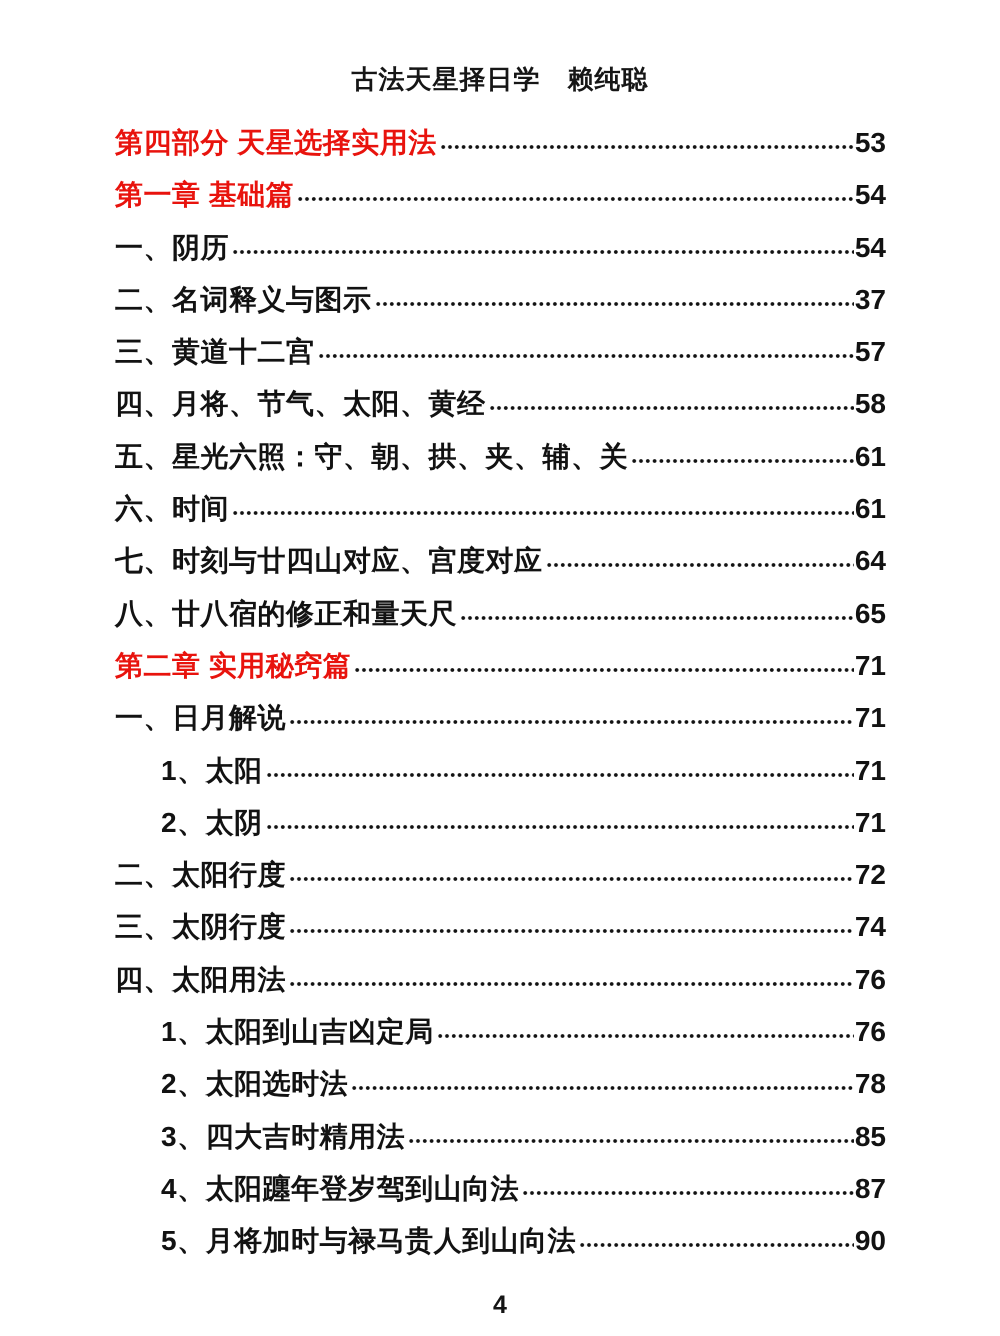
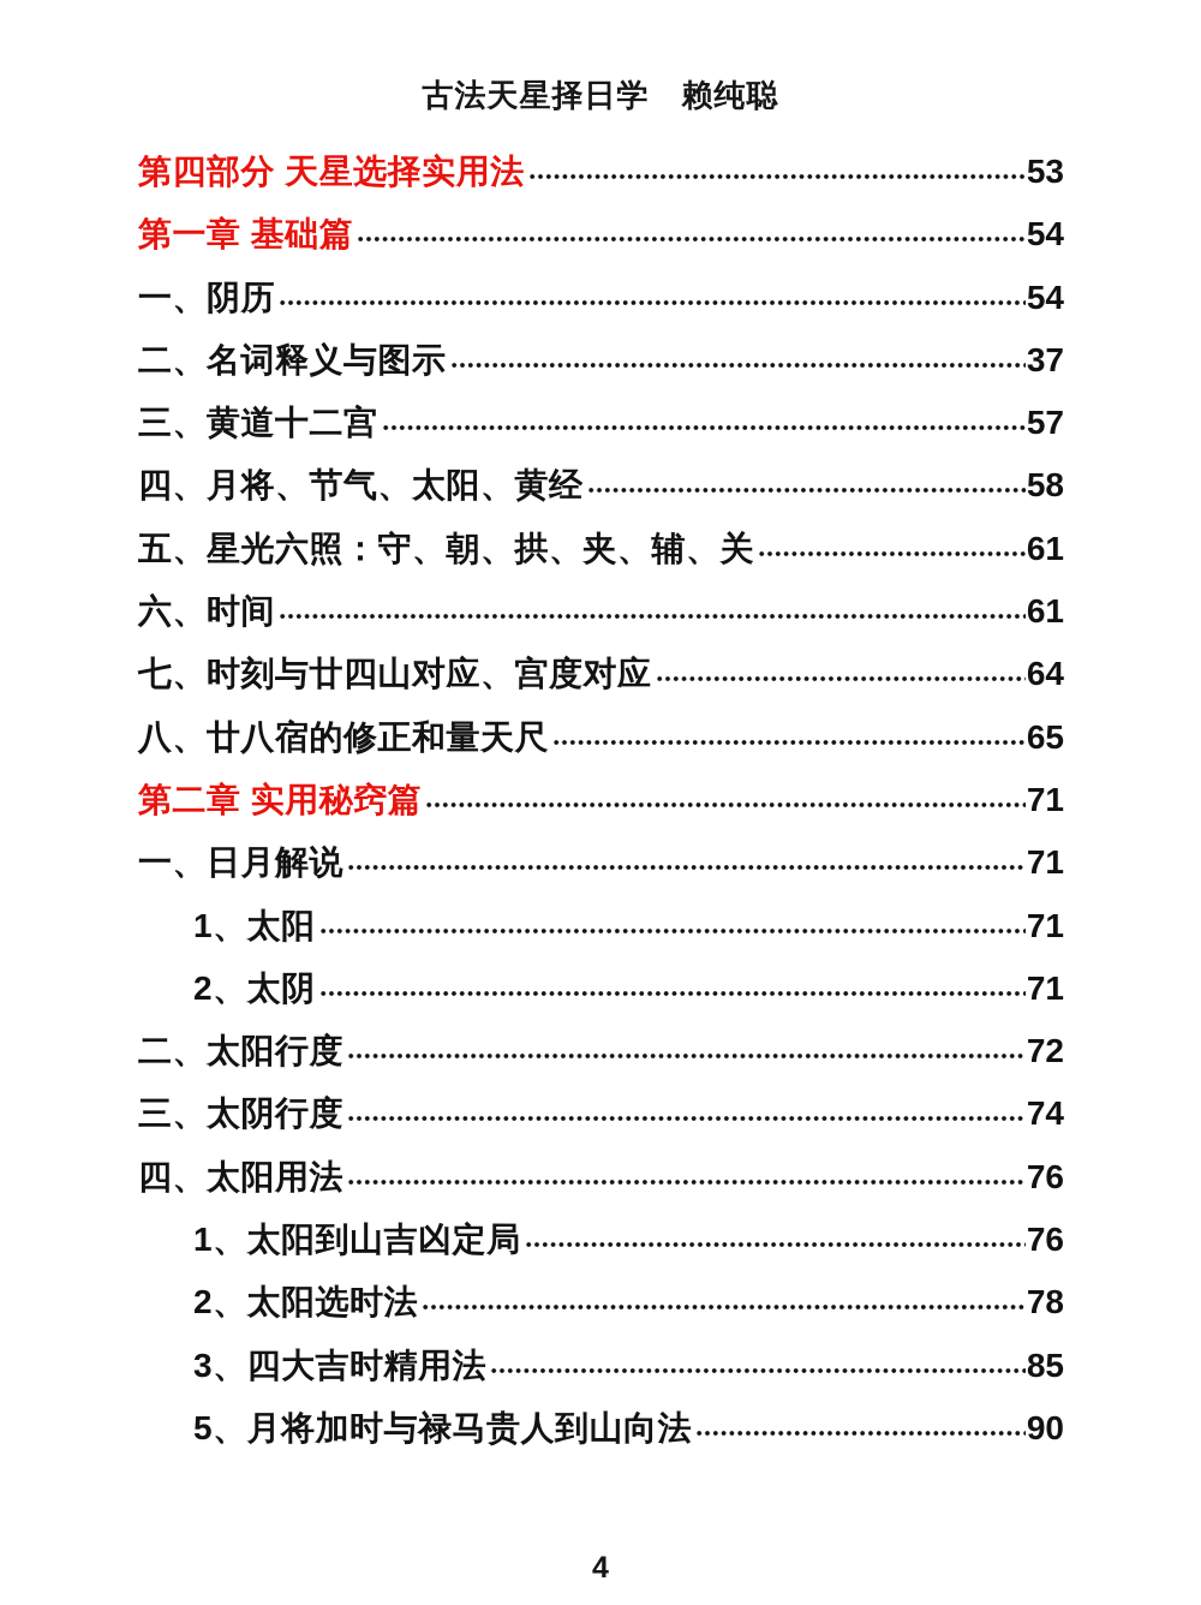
  古法天星择日学 赖纯聪
  第四部分 天星选择实用法
  53
  第一章 基础篇
  54
  一、阴历
  54
  二、名词释义与图示
  37
  三、黄道十二宫
  57
  四、月将、节气、太阳、黄经
  58
  五、星光六照：守、朝、拱、夹、辅、关
  61
  六、时间
  61
  七、时刻与廿四山对应、宫度对应
  64
  八、廿八宿的修正和量天尺
  65
  第二章 实用秘窍篇
  71
  一、日月解说
  71
  1、太阳
  71
  2、太阴
  71
  二、太阳行度
  72
  三、太阴行度
  74
  四、太阳用法
  76
  1、太阳到山吉凶定局
  76
  2、太阳选时法
  78
  3、四大吉时精用法
  85
- 4、太阳躔年登岁驾到山向法
- 87
  5、月将加时与禄马贵人到山向法
  90
  4
